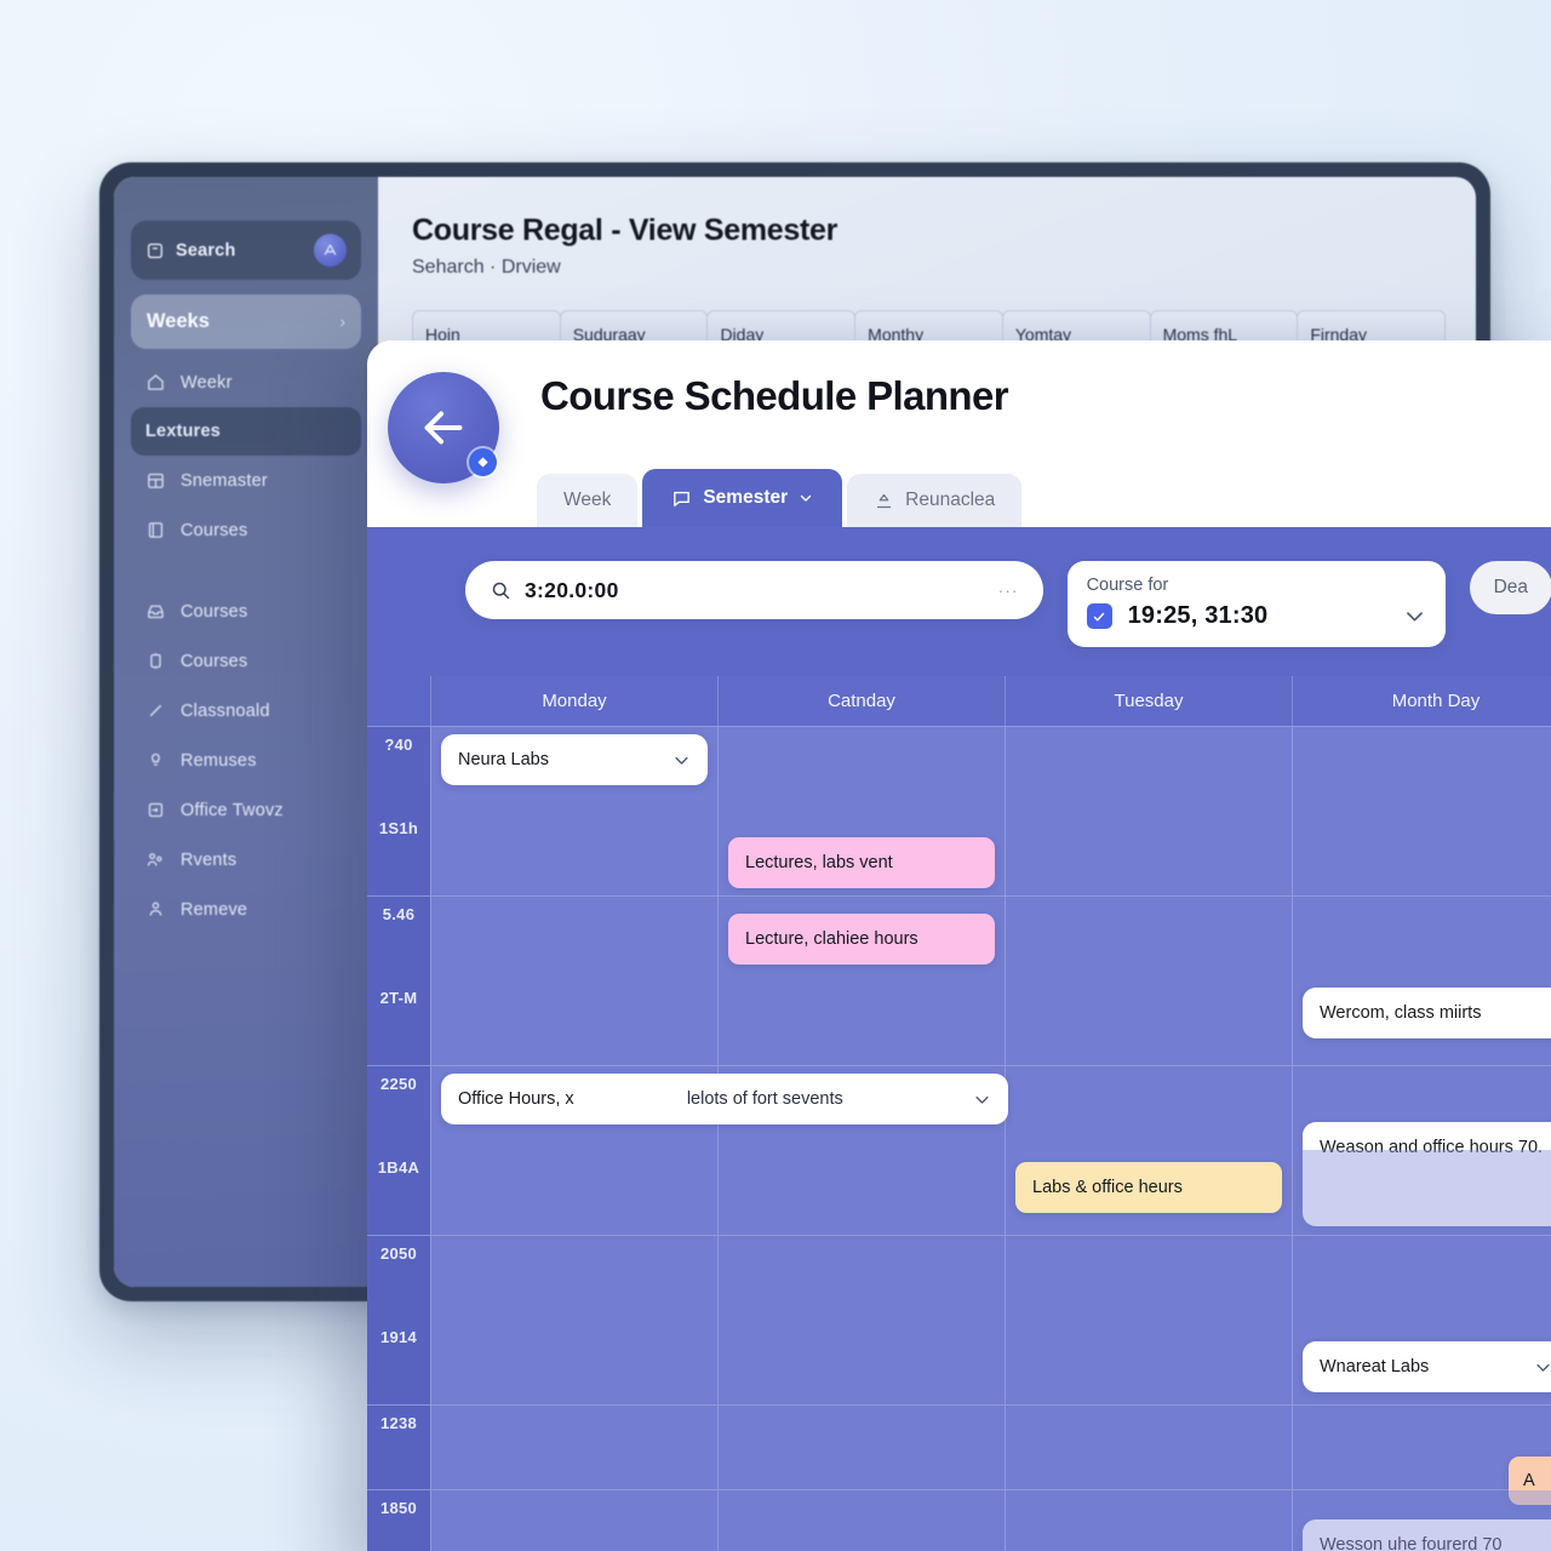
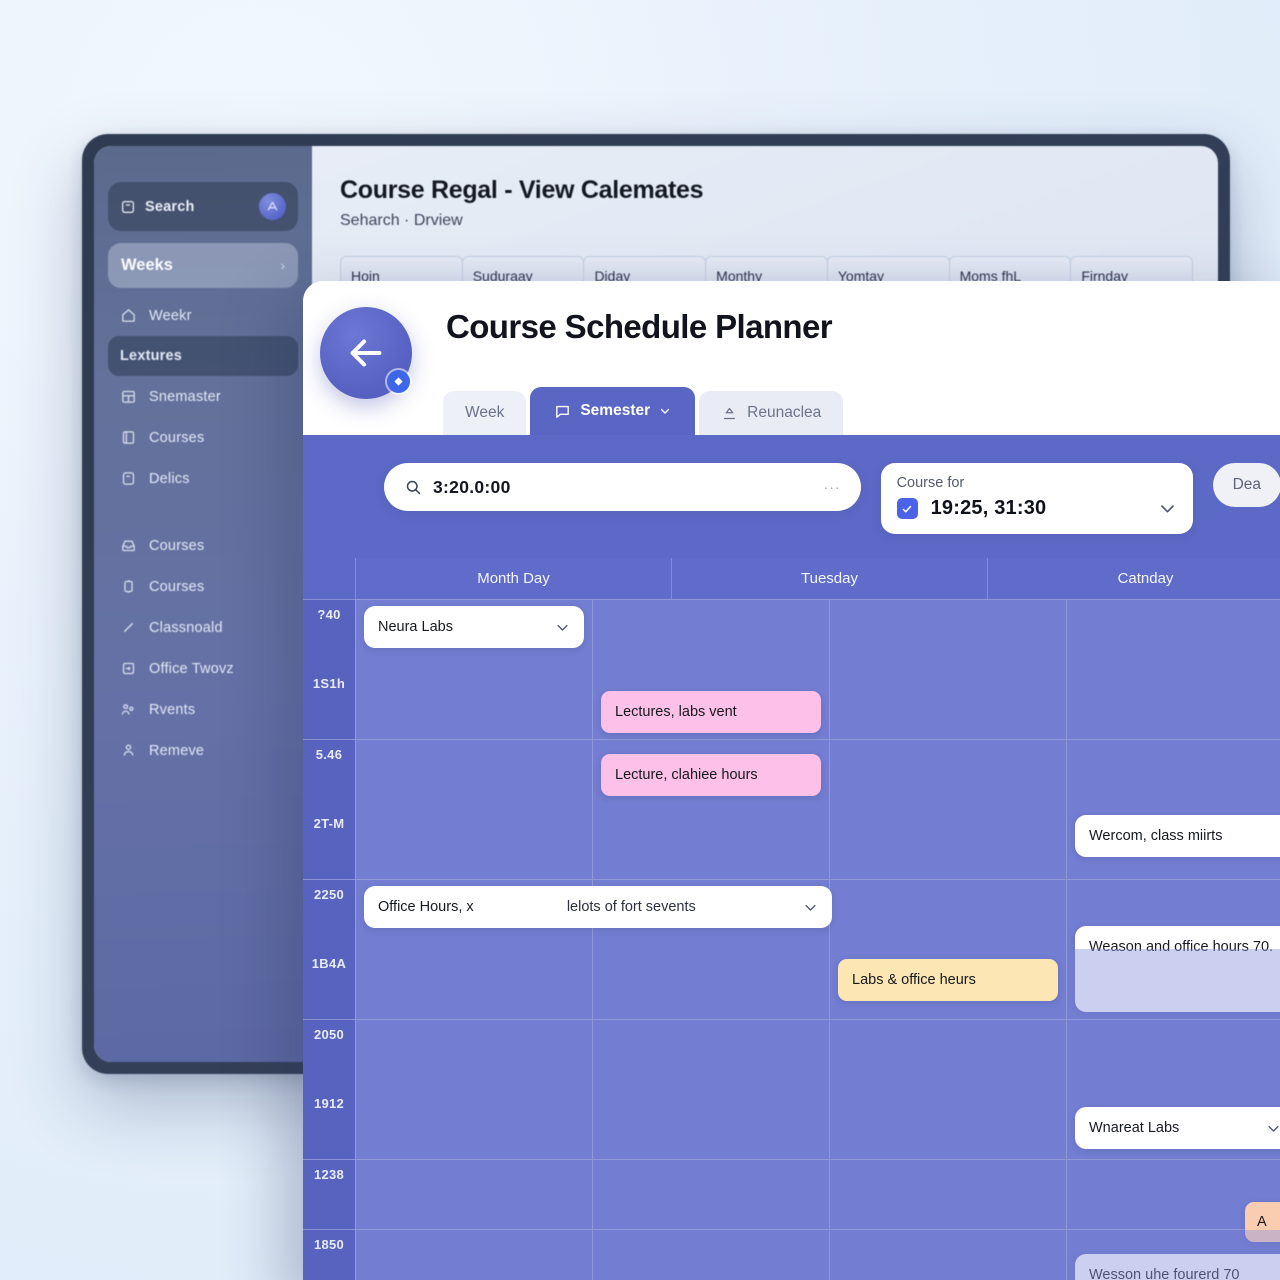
  Search
  Weeks
  ›
  Weekr
  Lextures
  Snemaster
  Courses
+ Delics
  Courses
  Courses
  Classnoald
- Remuses
  Office Twovz
  Rvents
  Remeve
- Course Regal - View Semester
+ Course Regal - View Calemates
  Seharch · Drview
  Hoin
  Suduraay
  Diday
  Monthy
  Yomtay
  Moms fhL
  Firnday
  Course Schedule Planner
  Week
  Semester
  Reunaclea
  3:20.0:00
  ···
  Course for
  19:25, 31:30
  Dea
  ?40
  1S1h
  5.46
  2T-M
  2250
  1B4A
  2050
- 1914
+ 1912
  1238
  1850
- Monday
- Catnday
+ Month Day
  Tuesday
- Month Day
+ Catnday
  Neura Labs
  Lectures, labs vent
  Lecture, clahiee hours
  Wercom, class miirts
  Office Hours, x
  lelots of fort sevents
  Weason and office hours 70.
  Labs & office heurs
  Wnareat Labs
  A
  Wesson uhe fourerd 70
